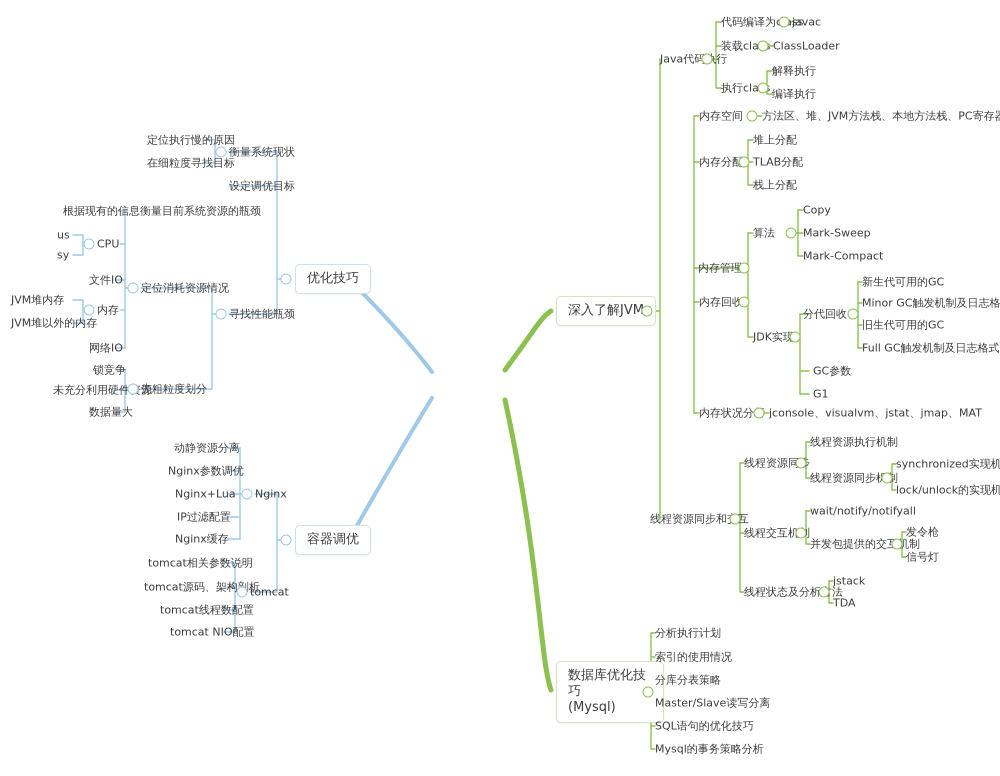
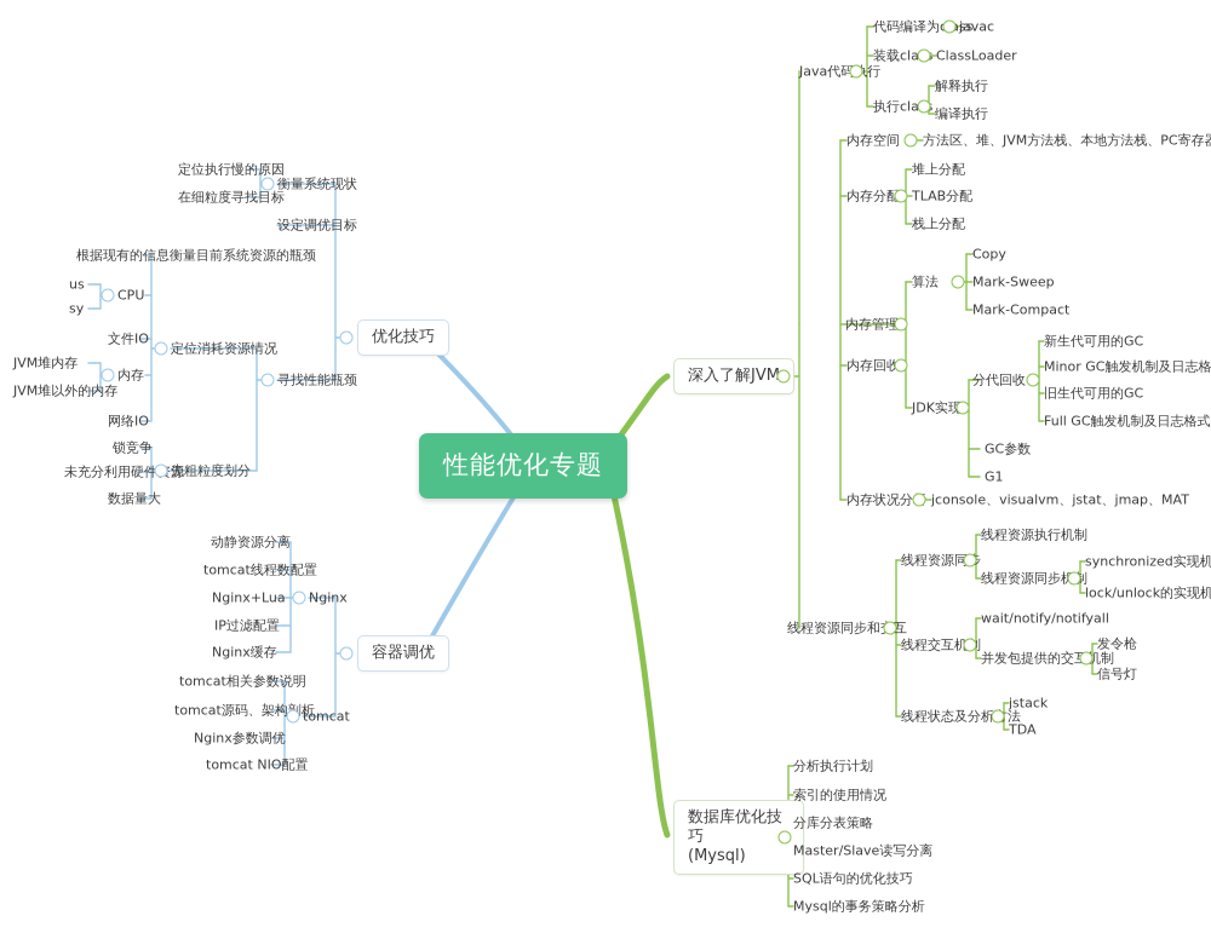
+ 性能优化专题
  深入了解JVM
  Java代码行
  代码编译为ss
  javac
  装载cla
  ClassLoader
  执行cla
  解释执行
  编译执行
  内存管理
  内存空间
  方法区、堆、JVM方法栈、本地方法栈、PC寄存
  内存分配
  堆上分配
  TLAB分配
  栈上分配
  内存回收
  算法
  Copy
  Mark-Sweep
  Mark-Compact
  JDK实现
  分代回收
  新生代可用的GC
  Minor GC触发机制及日志格
  旧生代可用的GC
  Full GC触发机制及日志格式
  GC参数
  G1
  内存状况分
  jconsole、visualvm、jstat、jmap、MAT
  线程资源同步和互
  线程资源同
  线程资源执行机制
  线程资源同步制
  synchronized实现机
  lock/unlock的实现机
  线程交互机
  wait/notify/notifyall
  并发包提供的交机制
  发令枪
  信号灯
  线程状态及分析法
  jstack
  TDA
  数据库优化技巧
  (Mysql)
  分析执行计划
  索引的使用情况
  分库分表策略
  Master/Slave读写分离
  SQL语句的优化技巧
  Mysql的事务策略分析
  优化技巧
  衡量系统现状
  定位执行慢的原因
  在细粒度寻找目标
  设定调优目标
  寻找性能瓶颈
  定位消耗资源情况
  根据现有的信息衡量目前系统资源的瓶颈
  CPU
  us
  sy
  文件IO
  内存
  JVM堆内存
  JVM堆以外的内存
  网络IO
  先粗粒度划分
  锁竞争
  未充分利用硬件源
  数据量大
  容器调优
  Nginx
  动静资源分离
- Nginx参数调优
+ tomcat线程数配置
  Nginx+Lua
  IP过滤配置
  Nginx缓存
  tomcat
  tomcat相关参数说明
  tomcat源码、架构析
- tomcat线程数配置
+ Nginx参数调优
  tomcat NIO配置
